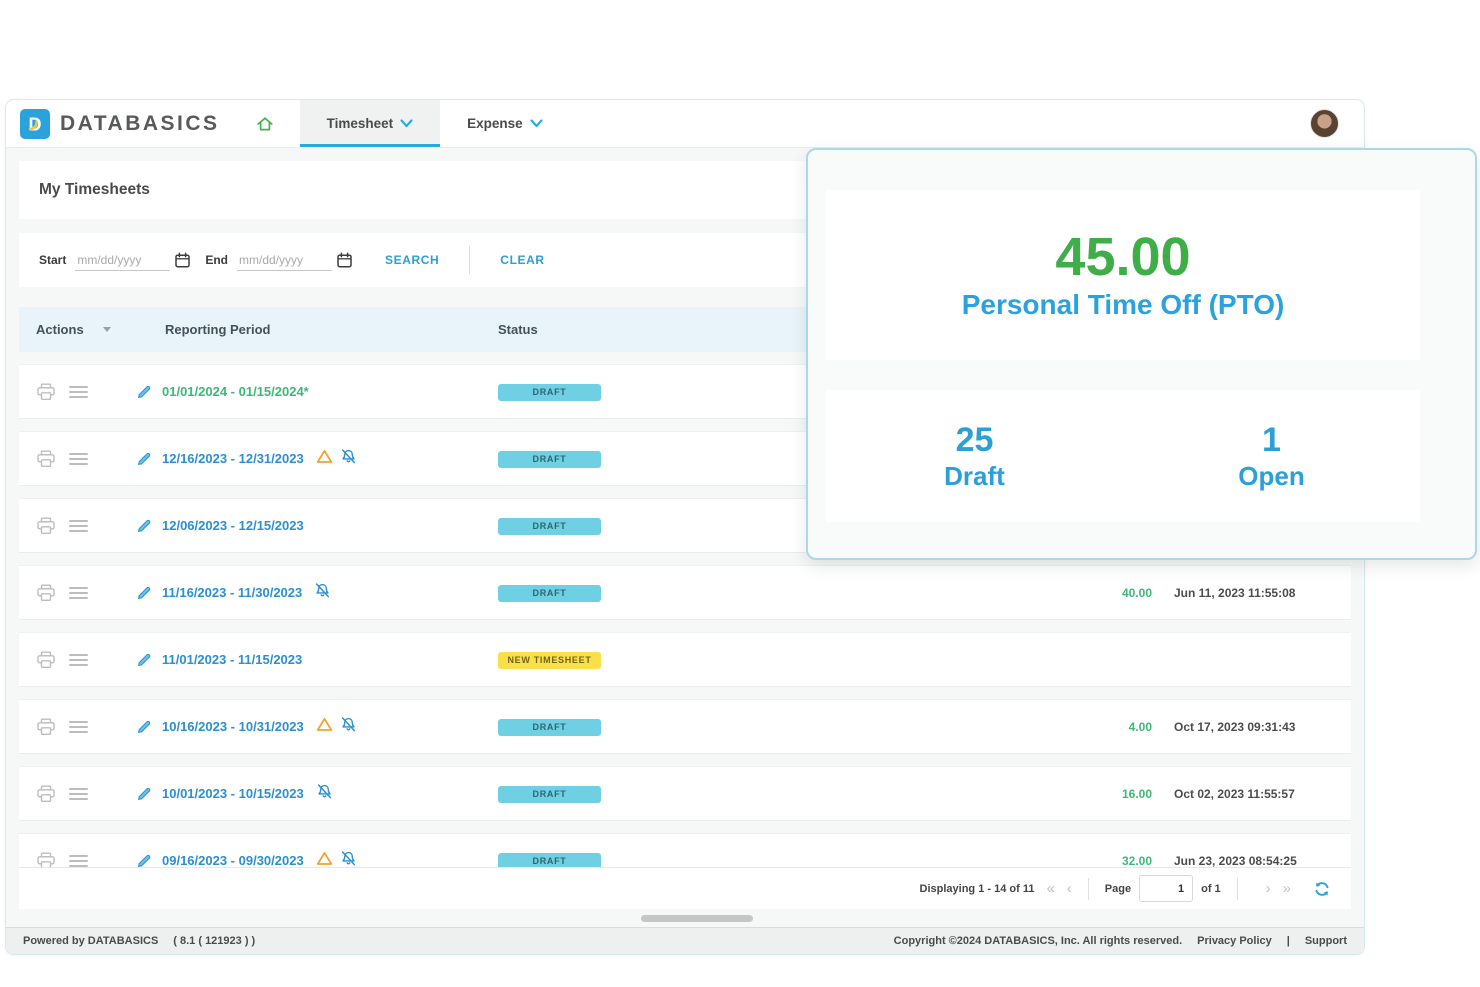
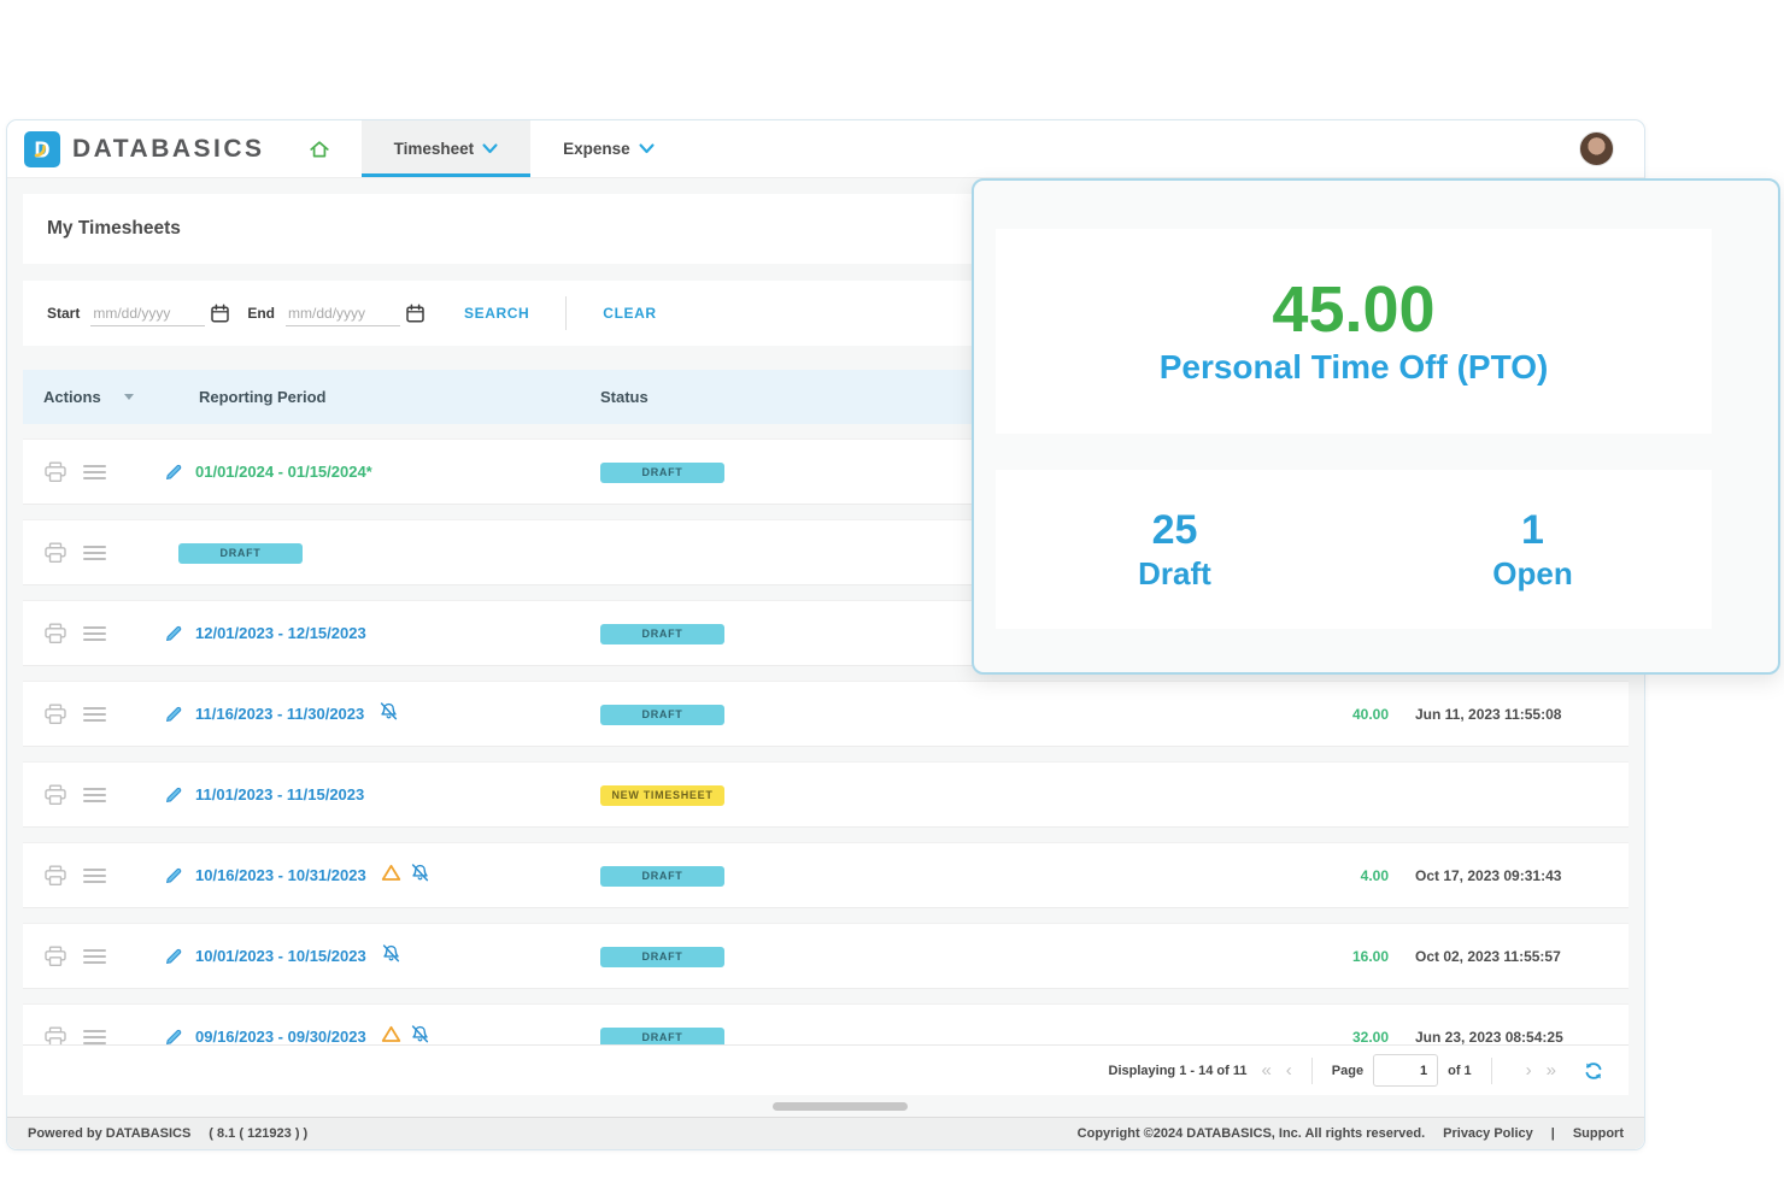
  DATABASICS
  Timesheet
  Expense
  My Timesheets
  Start
  mm/dd/yyyy
  End
  mm/dd/yyyy
  SEARCH
  CLEAR
  Actions
  Reporting Period
  Status
  01/01/2024 - 01/15/2024*
  DRAFT
- 12/16/2023 - 12/31/2023
  DRAFT
- 12/06/2023 - 12/15/2023
+ 12/01/2023 - 12/15/2023
  DRAFT
  11/16/2023 - 11/30/2023
  DRAFT
  40.00
  Jun 11, 2023 11:55:08
  11/01/2023 - 11/15/2023
  NEW TIMESHEET
  10/16/2023 - 10/31/2023
  DRAFT
  4.00
  Oct 17, 2023 09:31:43
  10/01/2023 - 10/15/2023
  DRAFT
  16.00
  Oct 02, 2023 11:55:57
  09/16/2023 - 09/30/2023
  DRAFT
  32.00
  Jun 23, 2023 08:54:25
  Displaying 1 - 14 of 11
  «
  ‹
  Page
  1
  of 1
  ›
  »
  Powered by DATABASICS
  ( 8.1 ( 121923 ) )
  Copyright ©2024 DATABASICS, Inc. All rights reserved.
  Privacy Policy
  |
  Support
  45.00
  Personal Time Off (PTO)
  25
  Draft
  1
  Open
